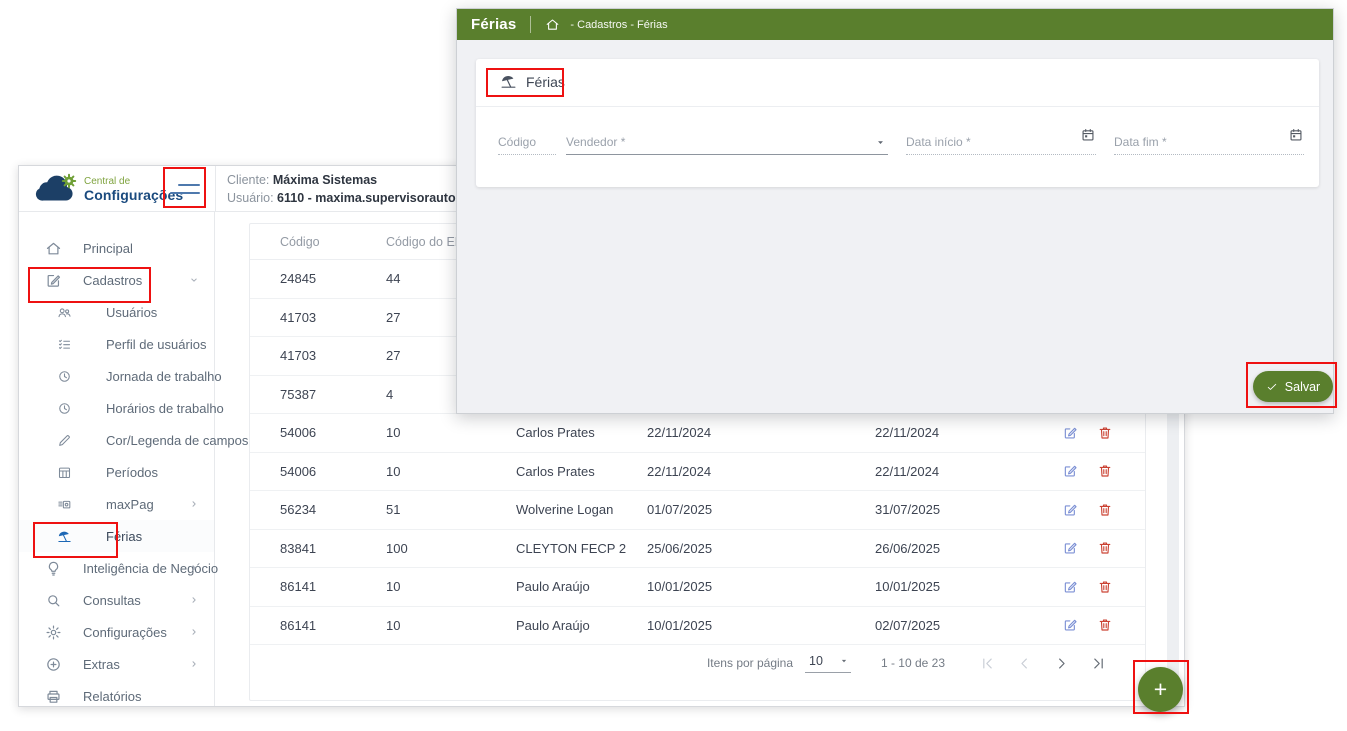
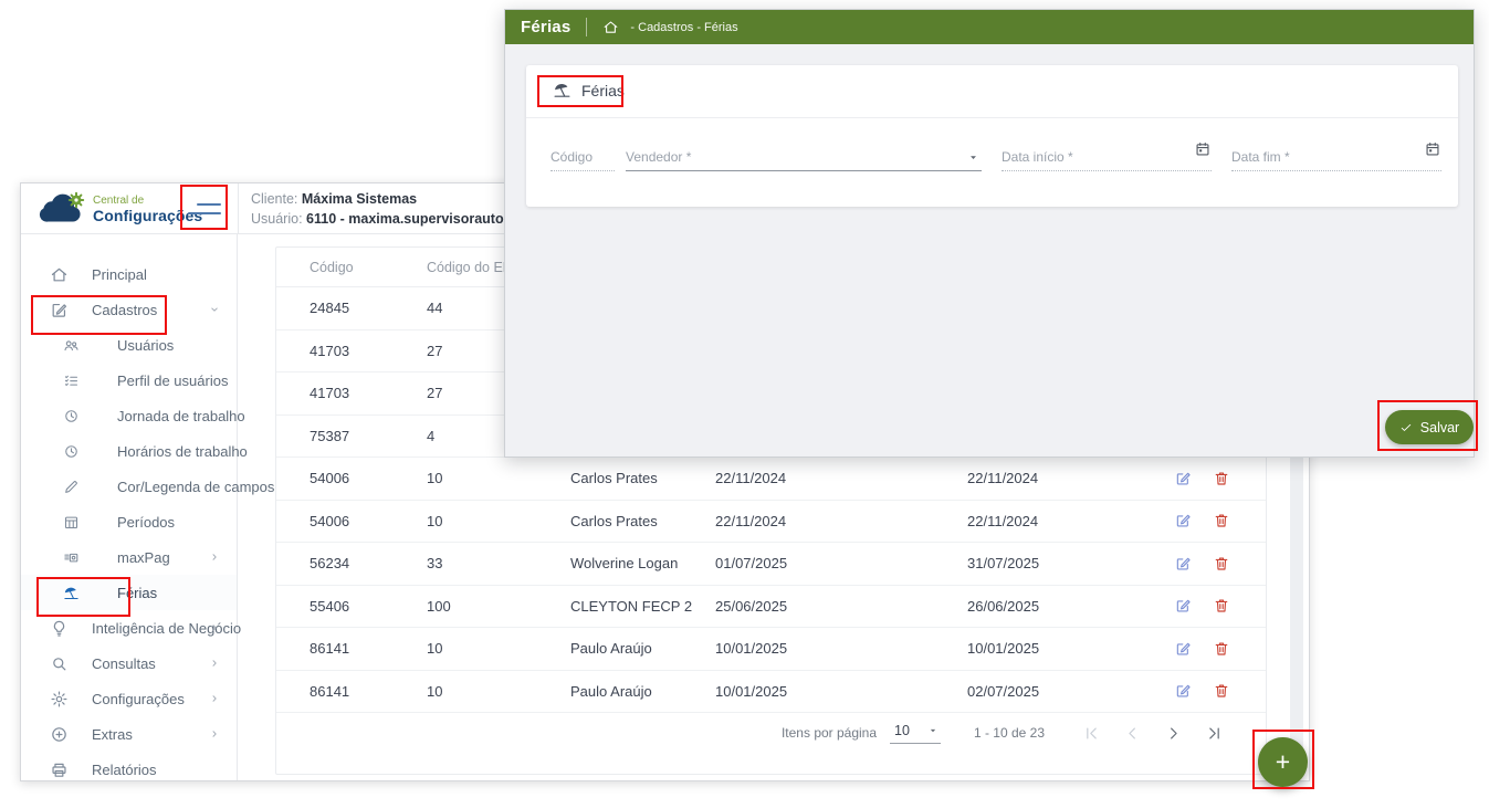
  Central de
  Configurações
  Cliente: Máxima Sistemas
  Usuário: 6110 - maxima.supervisorauto
  Principal
  Cadastros
  Usuários
  Perfil de usuários
  Jornada de trabalho
  Horários de trabalho
  Cor/Legenda de campos
  Períodos
  maxPag
  Férias
  Inteligência de Negócio
  Consultas
  Configurações
  Extras
  Relatórios
  Código
  Código do E
  24845
  44
  41703
  27
  41703
  27
  75387
  4
  54006
  10
  Carlos Prates
  22/11/2024
  22/11/2024
  54006
  10
  Carlos Prates
  22/11/2024
  22/11/2024
  56234
- 51
+ 33
  Wolverine Logan
  01/07/2025
  31/07/2025
- 83841
+ 55406
  100
  CLEYTON FECP 2
  25/06/2025
  26/06/2025
  86141
  10
  Paulo Araújo
  10/01/2025
  10/01/2025
  86141
  10
  Paulo Araújo
  10/01/2025
  02/07/2025
  Itens por página
  10
  1 - 10 de 23
  +
  Férias
  - Cadastros - Férias
  Férias
  Código
  Vendedor *
  Data início *
  Data fim *
  Salvar
